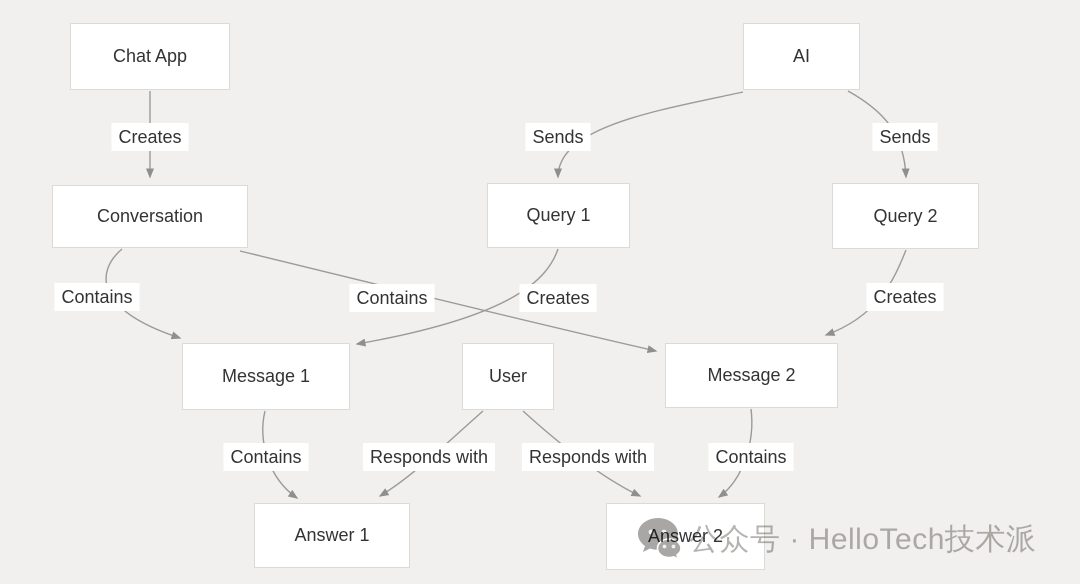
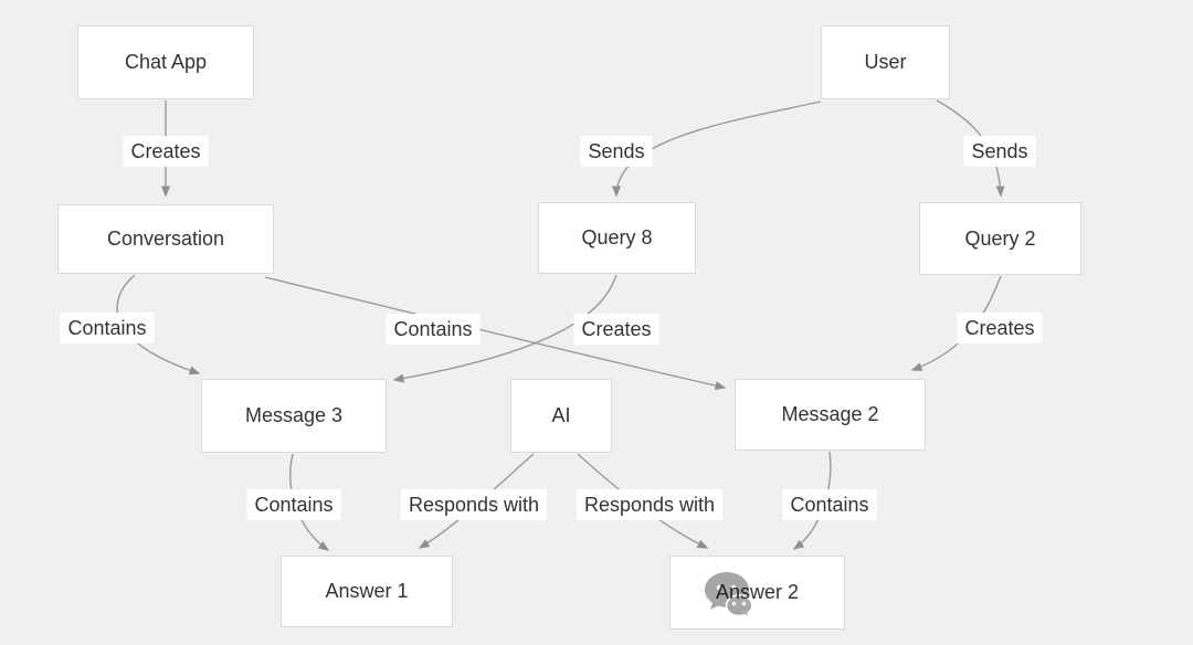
  Chat App
- AI
+ User
  Conversation
- Query 1
+ Query 8
  Query 2
- Message 1
+ Message 3
- User
+ AI
  Message 2
  Answer 1
  Creates
  Sends
  Sends
  Contains
  Contains
  Creates
  Creates
  Contains
  Responds with
  Responds with
  Contains
- 公众号 · HelloTech技术派
